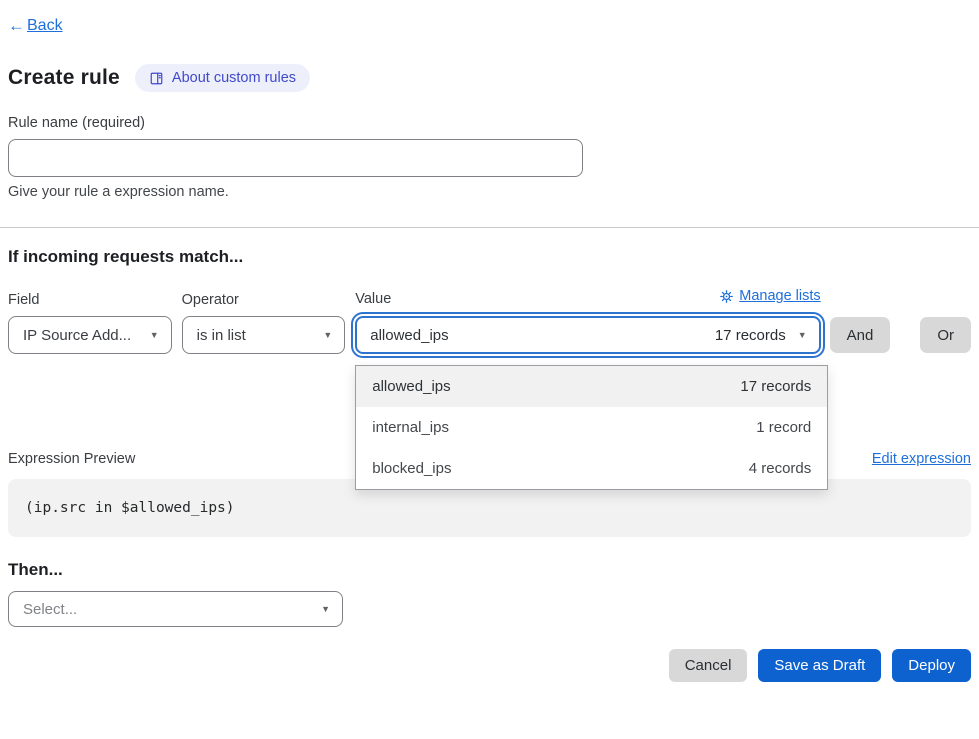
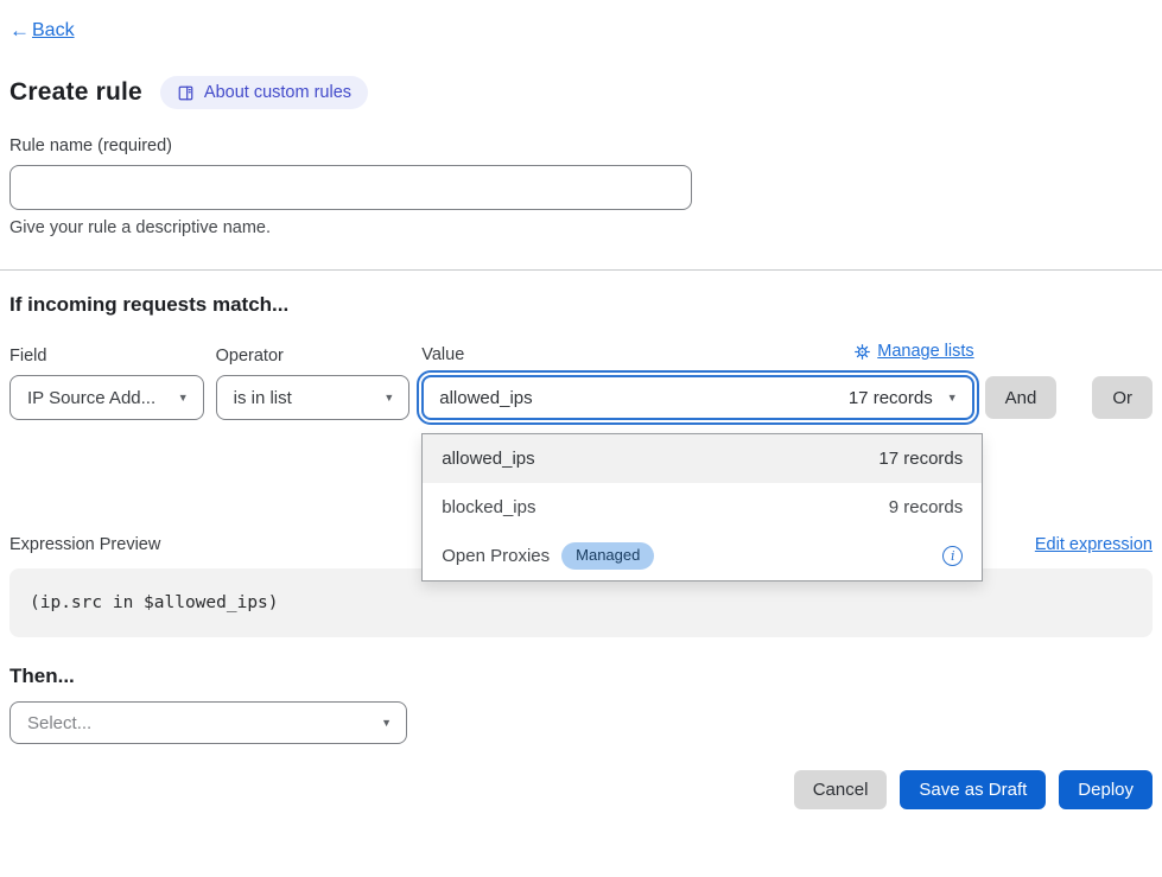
  ←
  Back
  Create rule
  About custom rules
  Rule name (required)
- Give your rule a expression name.
+ Give your rule a descriptive name.
  If incoming requests match...
  Field
  IP Source Add...
  ▼
  Operator
  is in list
  ▼
  Value
  Manage lists
  allowed_ips
  17 records
  ▼
  allowed_ips
  17 records
- internal_ips
- 1 record
  blocked_ips
- 4 records
+ 9 records
+ Open Proxies
+ Managed
+ i
  And
  Or
  Expression Preview
  Edit expression
  (ip.src in $allowed_ips)
  Then...
  Select...
  ▼
  Cancel
  Save as Draft
  Deploy
